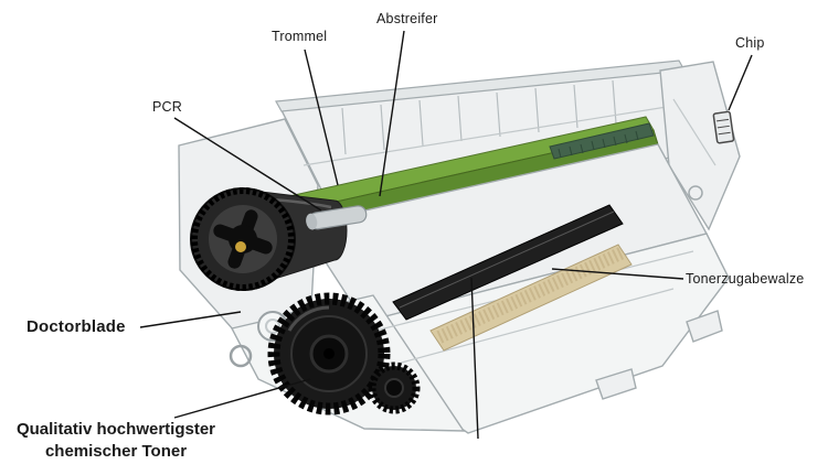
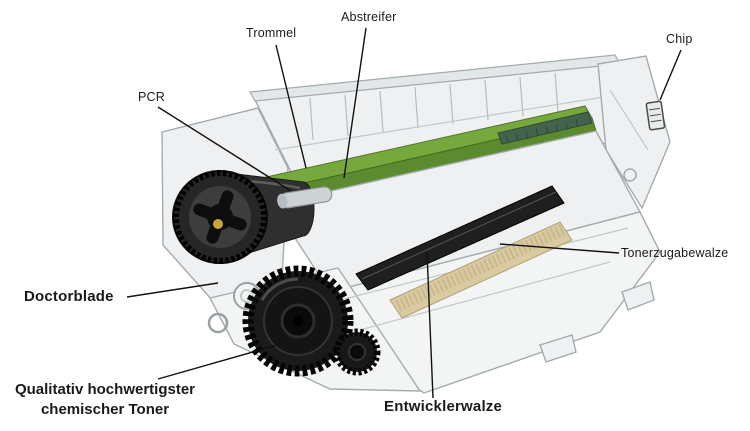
  Trommel
  Abstreifer
  Chip
  PCR
  Tonerzugabewalze
  Doctorblade
  Qualitativ hochwertigster
  chemischer Toner
+ Entwicklerwalze
